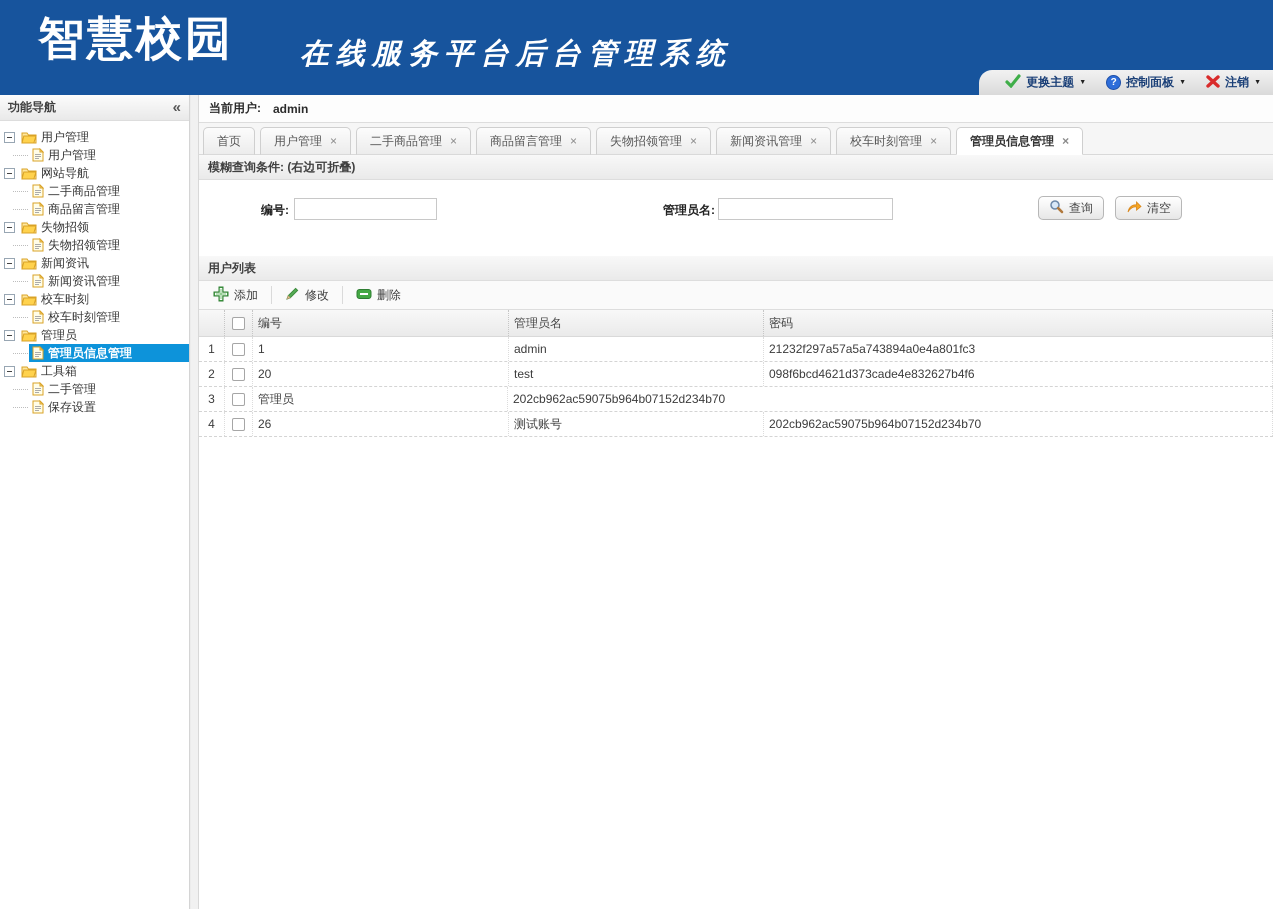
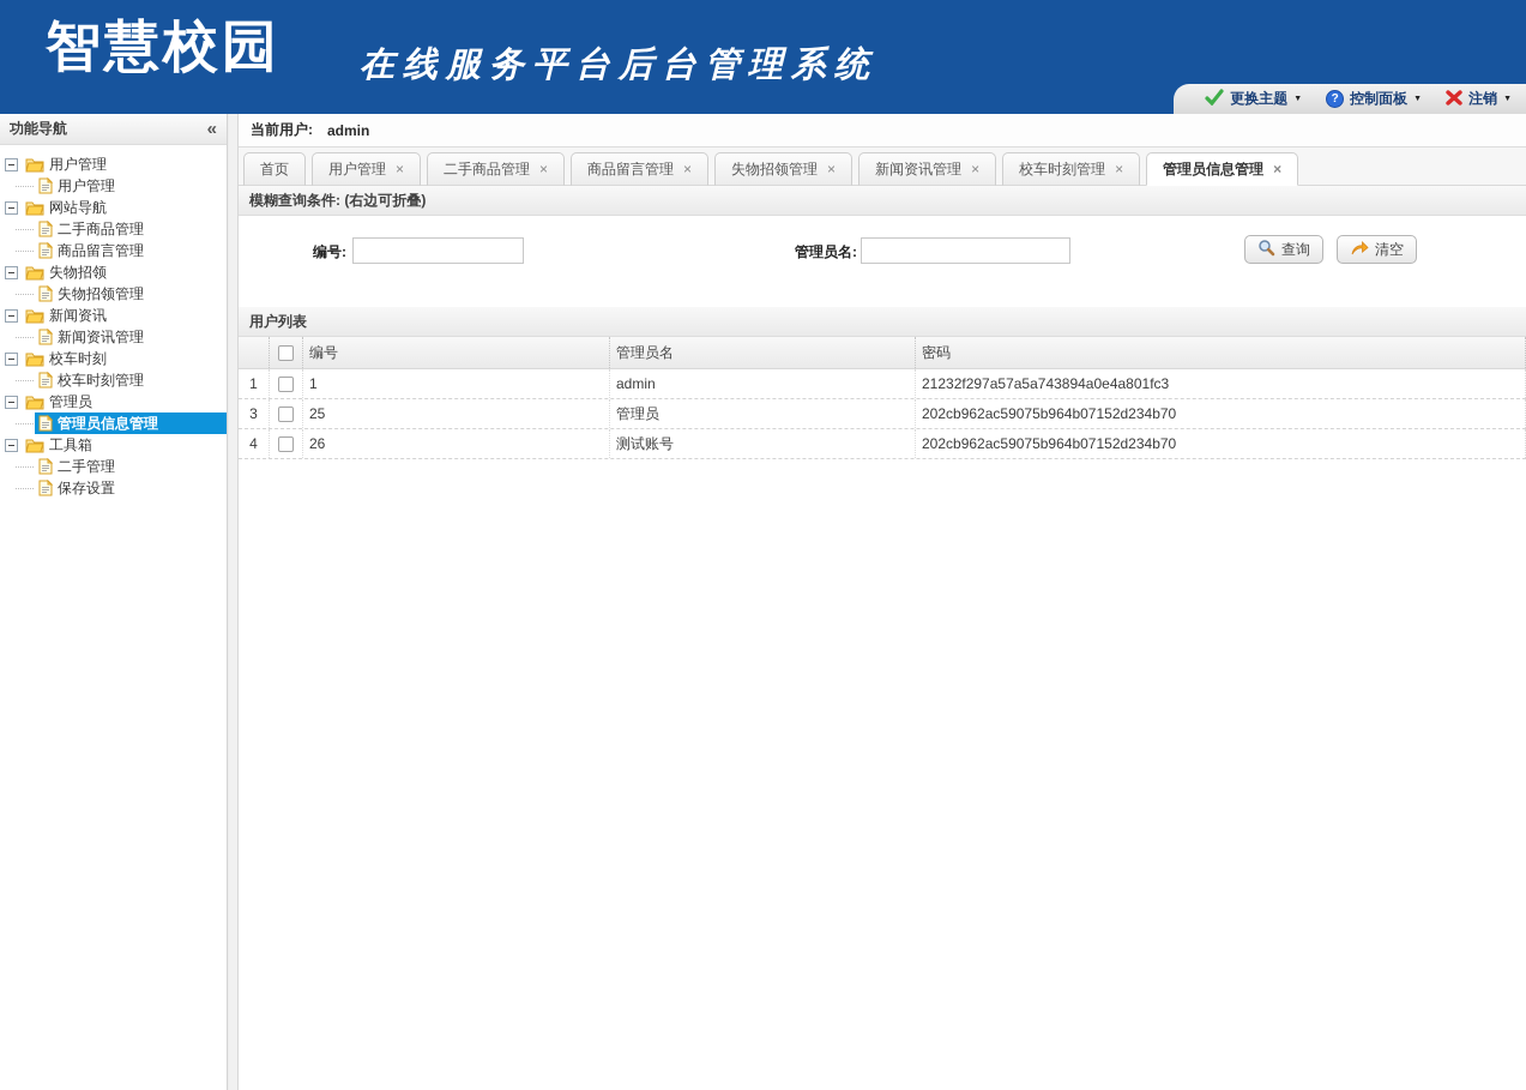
  智慧校园
  在线服务平台后台管理系统
  更换主题
  ?
  控制面板
  注销
  功能导航
  «
  用户管理
  用户管理
  网站导航
  二手商品管理
  商品留言管理
  失物招领
  失物招领管理
  新闻资讯
  新闻资讯管理
  校车时刻
  校车时刻管理
  管理员
  管理员信息管理
  工具箱
  二手管理
  保存设置
  当前用户:
  admin
  首页
  用户管理
  ×
  二手商品管理
  ×
  商品留言管理
  ×
  失物招领管理
  ×
  新闻资讯管理
  ×
  校车时刻管理
  ×
  管理员信息管理
  ×
  模糊查询条件: (右边可折叠)
  编号:
  管理员名:
  查询
  清空
  用户列表
- 添加
- 修改
- 删除
  编号
  管理员名
  密码
  1
  1
  admin
  21232f297a57a5a743894a0e4a801fc3
- 2
- 20
- test
- 098f6bcd4621d373cade4e832627b4f6
  3
+ 25
  管理员
  202cb962ac59075b964b07152d234b70
  4
  26
  测试账号
  202cb962ac59075b964b07152d234b70
